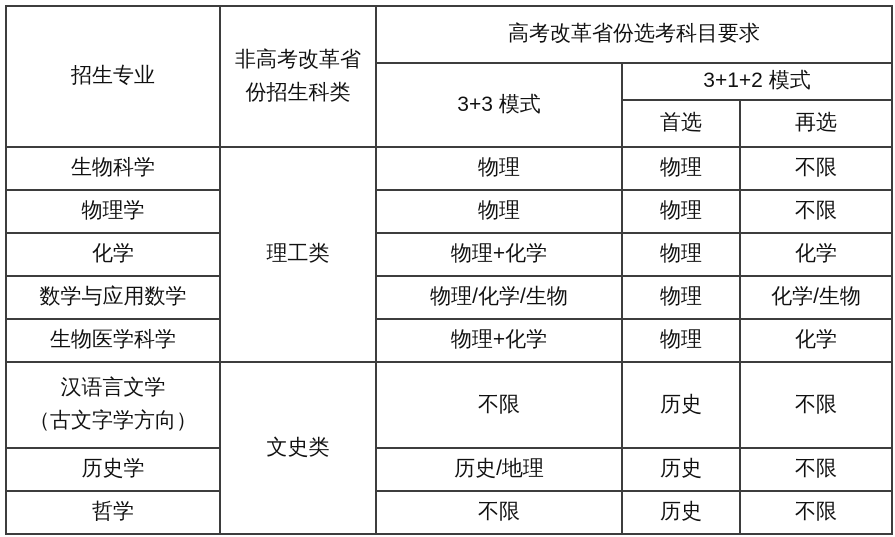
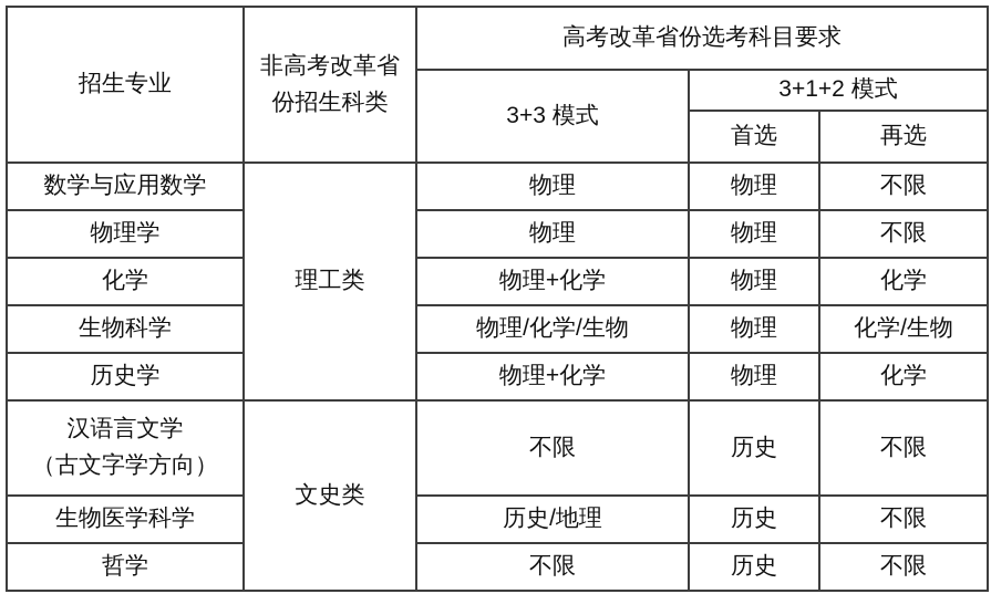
  招生专业	非高考改革省 份招生科类	高考改革省份选考科目要求
  3+3 模式	3+1+2 模式
  首选	再选
- 生物科学	理工类	物理	物理	不限
+ 数学与应用数学	理工类	物理	物理	不限
  物理学	物理	物理	不限
  化学	物理+化学	物理	化学
- 数学与应用数学	物理/化学/生物	物理	化学/生物
+ 生物科学	物理/化学/生物	物理	化学/生物
- 生物医学科学	物理+化学	物理	化学
+ 历史学	物理+化学	物理	化学
  汉语言文学 （古文字学方向）	文史类	不限	历史	不限
- 历史学	历史/地理	历史	不限
+ 生物医学科学	历史/地理	历史	不限
  哲学	不限	历史	不限
